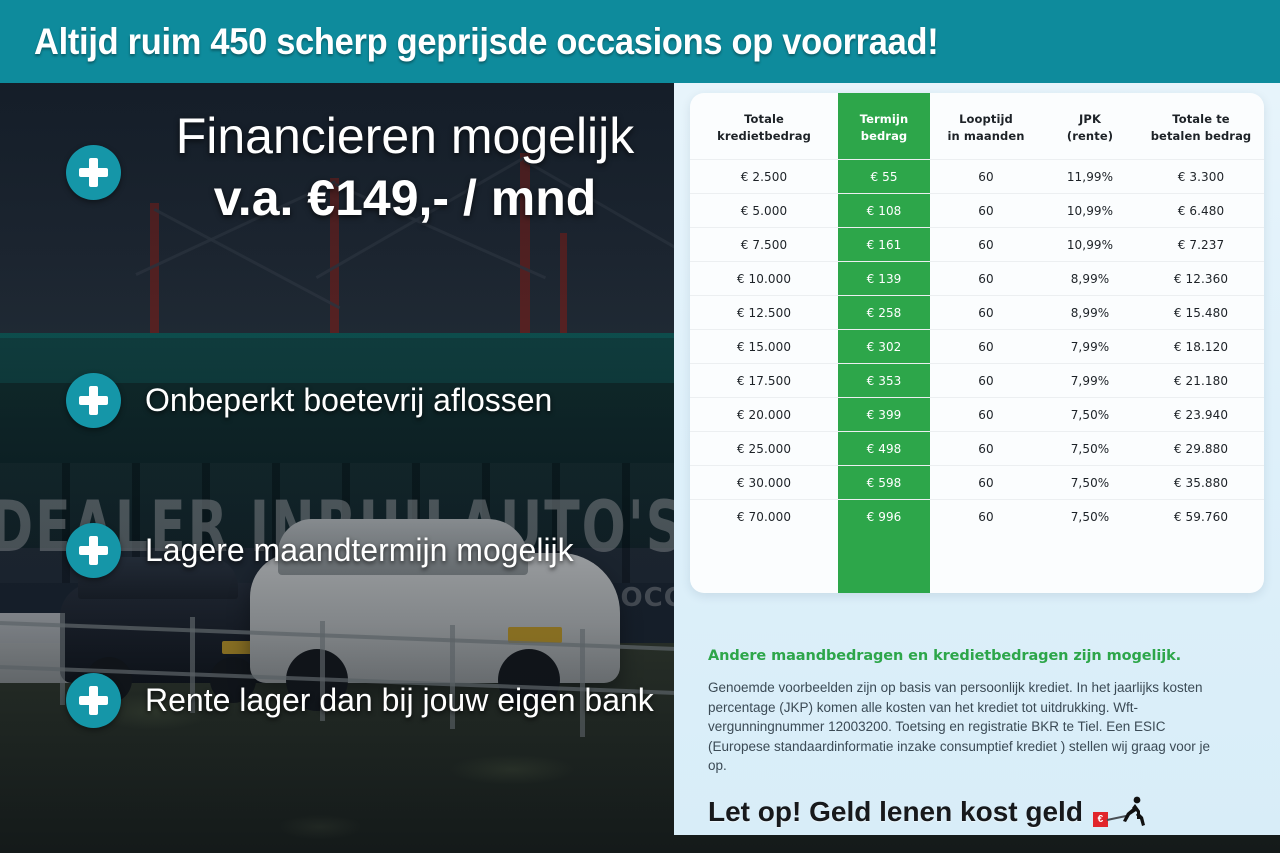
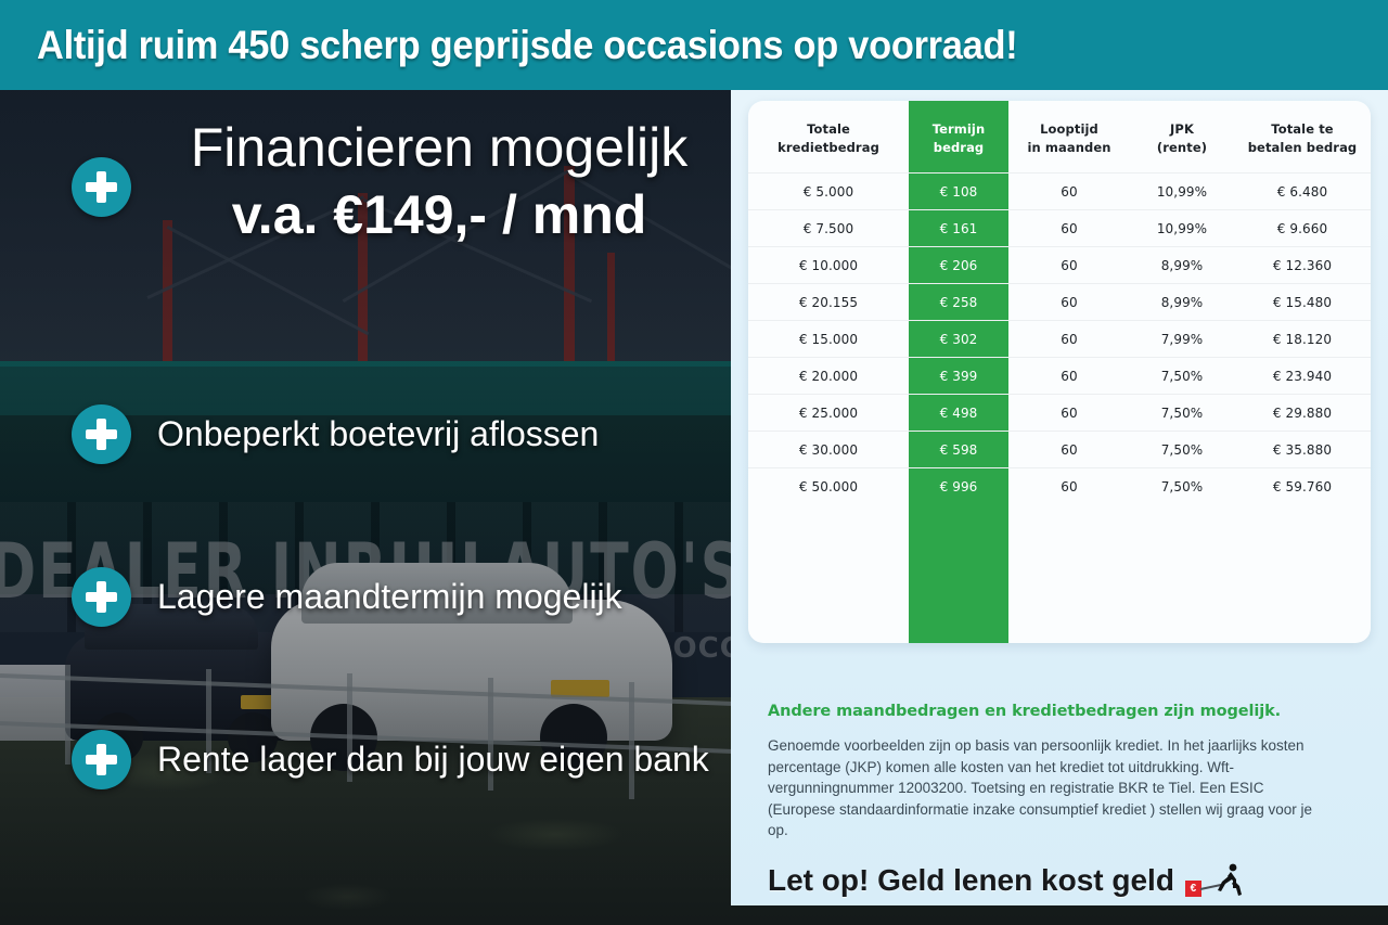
  Altijd ruim 450 scherp geprijsde occasions op voorraad!
  Financieren mogelijk
  v.a. €149,- / mnd
  Onbeperkt boetevrij aflossen
  Lagere maandtermijn mogelijk
  Rente lager dan bij jouw eigen bank
  Totale kredietbedrag	Termijn bedrag	Looptijd in maanden	JPK (rente)	Totale te betalen bedrag
- € 2.500	€ 55	60	11,99%	€ 3.300
  € 5.000	€ 108	60	10,99%	€ 6.480
- € 7.500	€ 161	60	10,99%	€ 7.237
+ € 7.500	€ 161	60	10,99%	€ 9.660
- € 10.000	€ 139	60	8,99%	€ 12.360
+ € 10.000	€ 206	60	8,99%	€ 12.360
- € 12.500	€ 258	60	8,99%	€ 15.480
+ € 20.155	€ 258	60	8,99%	€ 15.480
  € 15.000	€ 302	60	7,99%	€ 18.120
- € 17.500	€ 353	60	7,99%	€ 21.180
  € 20.000	€ 399	60	7,50%	€ 23.940
  € 25.000	€ 498	60	7,50%	€ 29.880
  € 30.000	€ 598	60	7,50%	€ 35.880
- € 70.000	€ 996	60	7,50%	€ 59.760
+ € 50.000	€ 996	60	7,50%	€ 59.760
  Andere maandbedragen en kredietbedragen zijn mogelijk.
  Genoemde voorbeelden zijn op basis van persoonlijk krediet. In het jaarlijks kosten percentage (JKP) komen alle kosten van het krediet tot uitdrukking. Wft-vergunningnummer 12003200. Toetsing en registratie BKR te Tiel. Een ESIC (Europese standaardinformatie inzake consumptief krediet ) stellen wij graag voor je op.
  Let op! Geld lenen kost geld
  €
